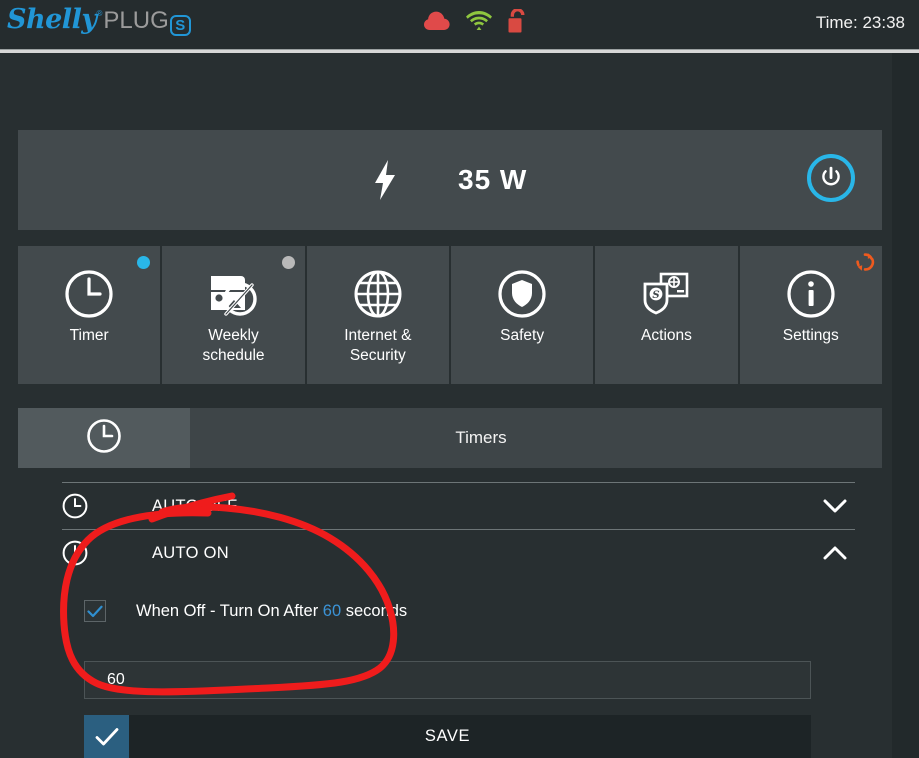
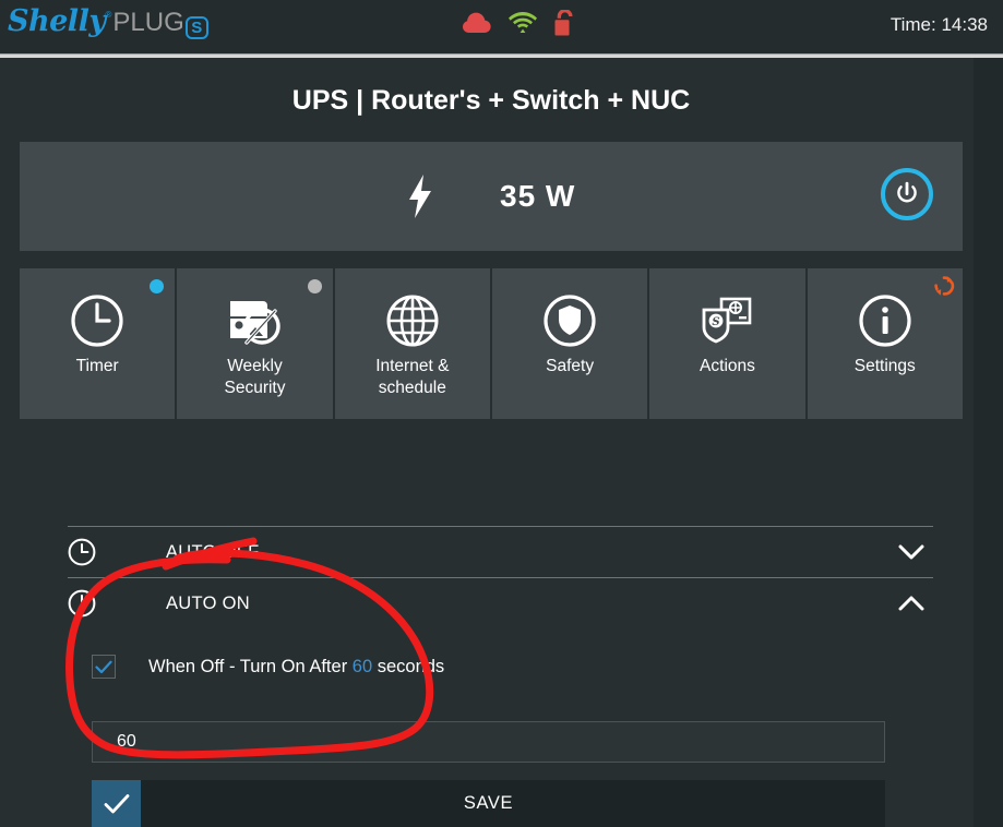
  Shelly
  ®
  PLUG
  S
- Time: 23:38
+ Time: 14:38
+ UPS | Router's + Switch + NUC
  35 W
  Timer
  Weekly
- schedule
+ Security
  Internet &
- Security
+ schedule
  Safety
  S
  Actions
  Settings
- Timers
  AUTO ON
  When Off - Turn On After 60 seconds
  60
  SAVE
